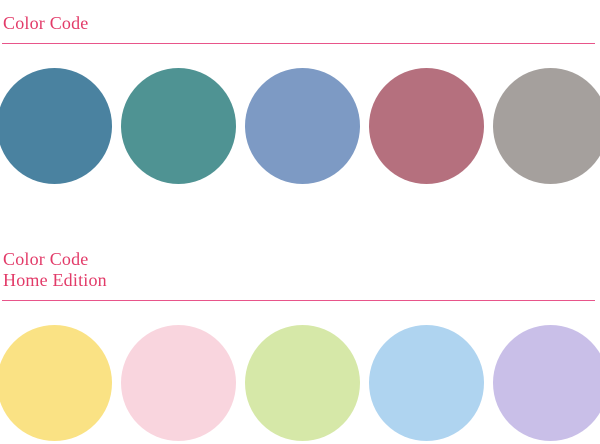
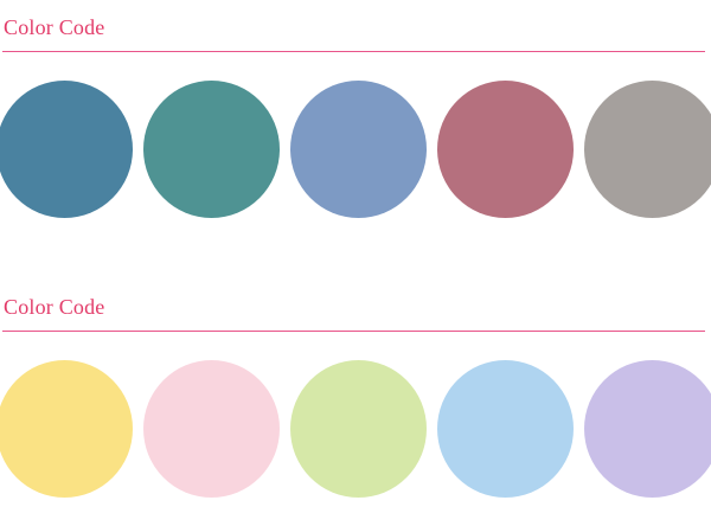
  Color Code
  Color Code
- Home Edition
